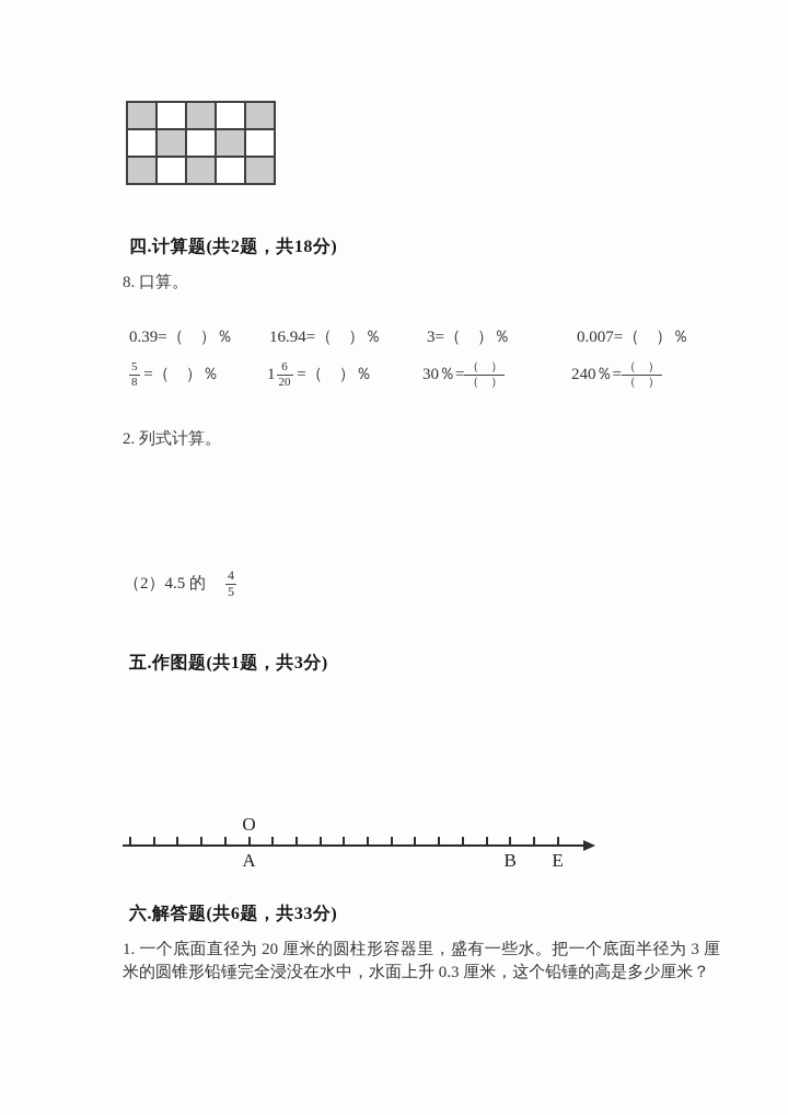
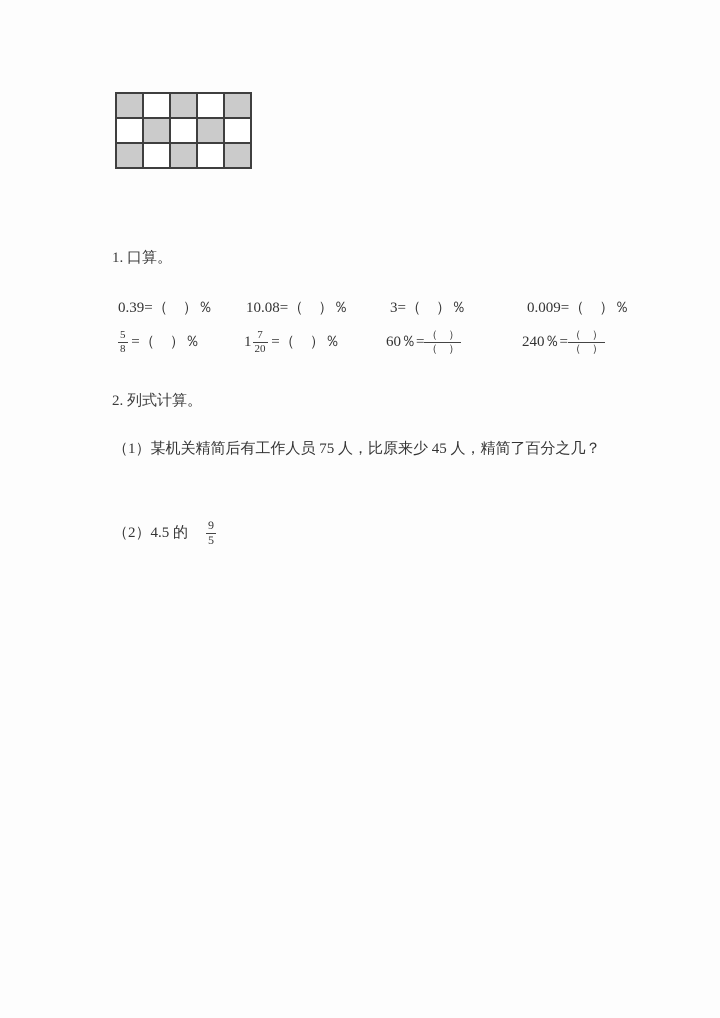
- 四.计算题(共2题，共18分)
- 8. 口算。
+ 1. 口算。
  0.39=（ ）％
- 16.94=（ ）％
+ 10.08=（ ）％
  3=（ ）％
- 0.007=（ ）％
+ 0.009=（ ）％
  5
  8
  =（ ）％
  1
- 6
+ 7
  20
  =（ ）％
- 30％=
+ 60％=
  （ ）
  （ ）
  240％=
  （ ）
  （ ）
  2. 列式计算。
+ （1）某机关精简后有工作人员 75 人，比原来少 45 人，精简了百分之几？
  （2）4.5 的
- 4
+ 9
  5
- 五.作图题(共1题，共3分)
- O
- A
- B
- E
- 六.解答题(共6题，共33分)
- 1. 一个底面直径为 20 厘米的圆柱形容器里，盛有一些水。把一个底面半径为 3 厘米的圆锥形铅锤完全浸没在水中，水面上升 0.3 厘米，这个铅锤的高是多少厘米？
